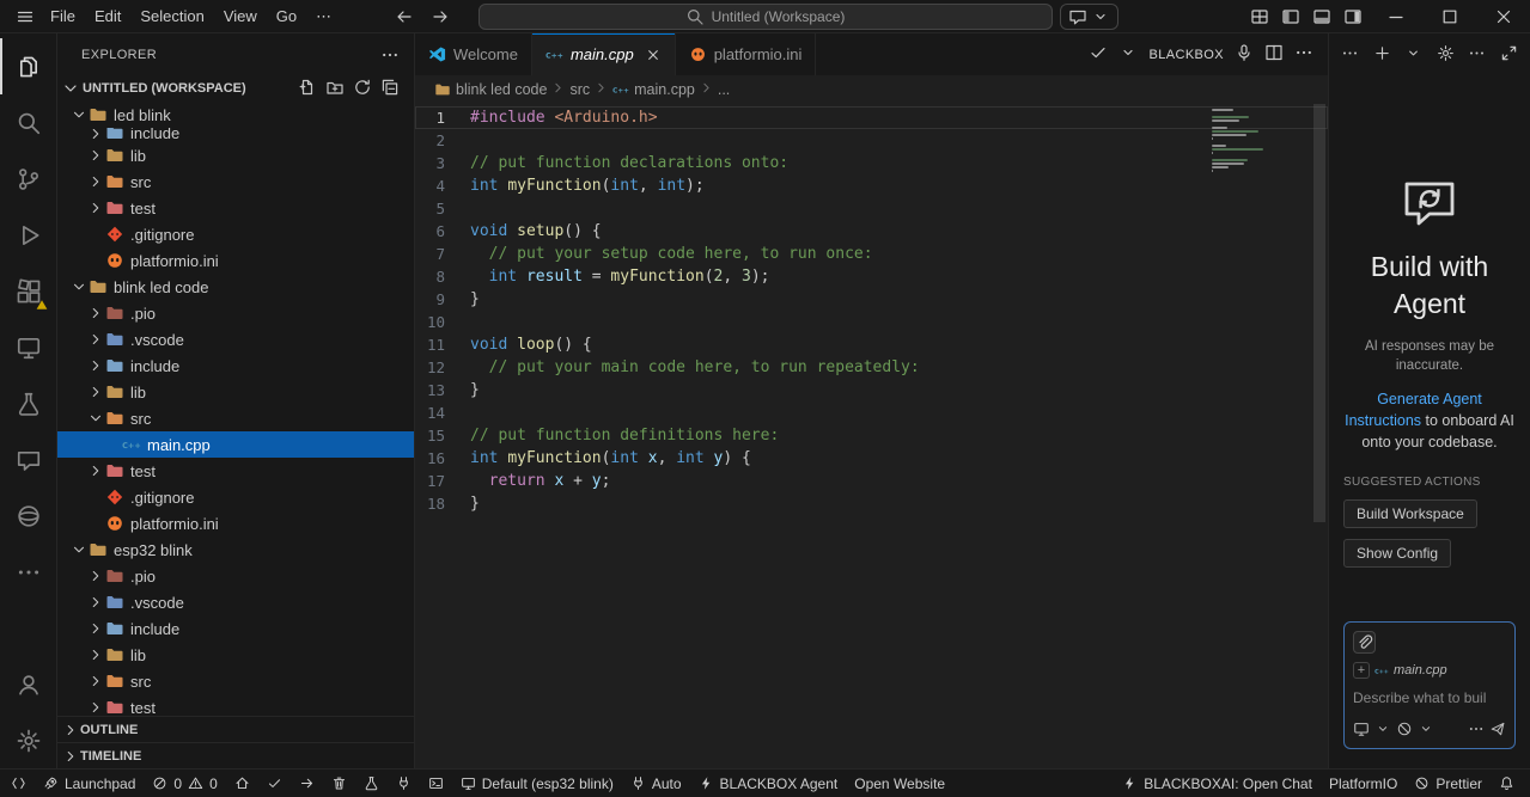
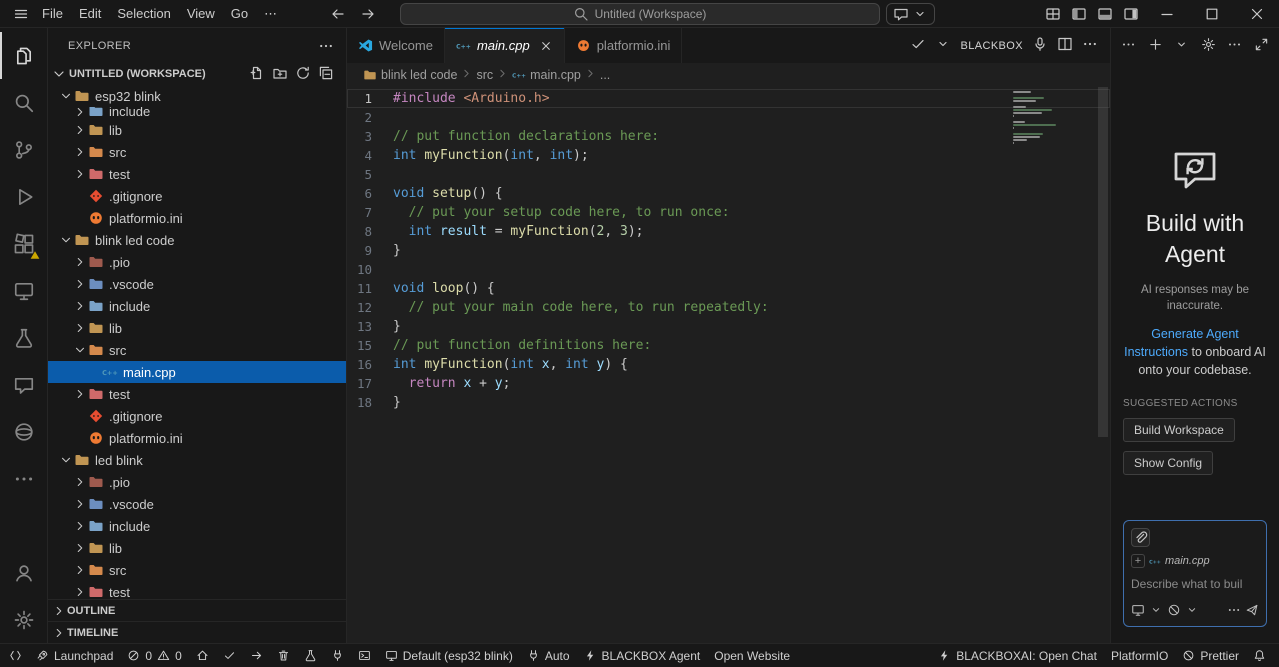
  File
  Edit
  Selection
  View
  Go
  ⋯
  Untitled (Workspace)
  EXPLORER
  UNTITLED (WORKSPACE)
- led blink
+ esp32 blink
  include
  lib
  src
  test
  .gitignore
  platformio.ini
  blink led code
  .pio
  .vscode
  include
  lib
  src
  C++
  main.cpp
  test
  .gitignore
  platformio.ini
- esp32 blink
+ led blink
  .pio
  .vscode
  include
  lib
  src
  test
  OUTLINE
  TIMELINE
  Welcome
  main.cpp
  platformio.ini
  BLACKBOX
  blink led code
  src
  main.cpp
  ...
  1
  #include <Arduino.h>
  2
  3
- // put function declarations onto:
+ // put function declarations here:
  4
  int myFunction(int, int);
  5
  6
  void setup() {
  7
  // put your setup code here, to run once:
  8
  int result = myFunction(2, 3);
  9
  }
  10
  11
  void loop() {
  12
  // put your main code here, to run repeatedly:
  13
  }
- 14
  15
  // put function definitions here:
  16
  int myFunction(int x, int y) {
  17
  return x + y;
  18
  }
  Build with Agent
  AI responses may be inaccurate.
  Generate Agent Instructions to onboard AI onto your codebase.
  SUGGESTED ACTIONS
  Build Workspace
  Show Config
  +
  main.cpp
  Describe what to buil
  Launchpad
  0
  0
  Default (esp32 blink)
  Auto
  BLACKBOX Agent
  Open Website
  BLACKBOXAI: Open Chat
  PlatformIO
  Prettier
